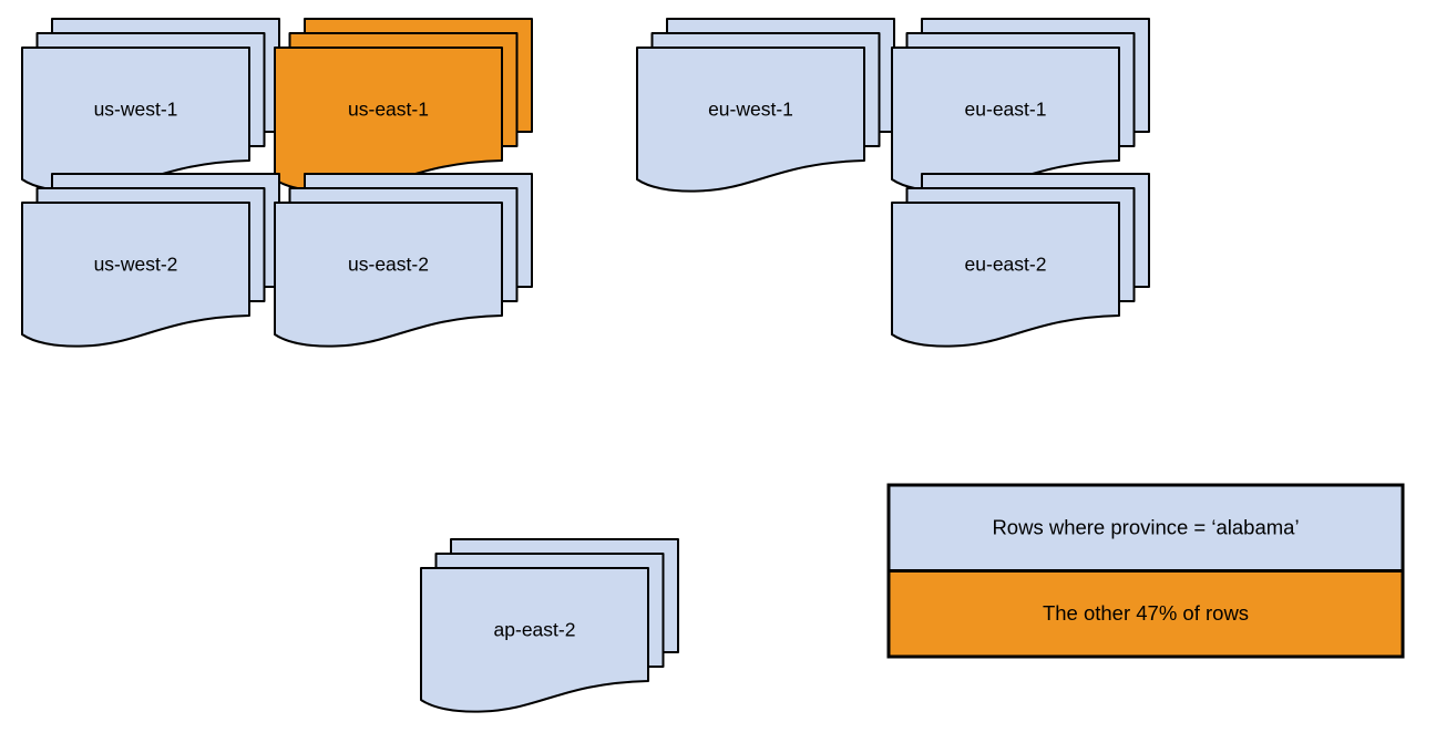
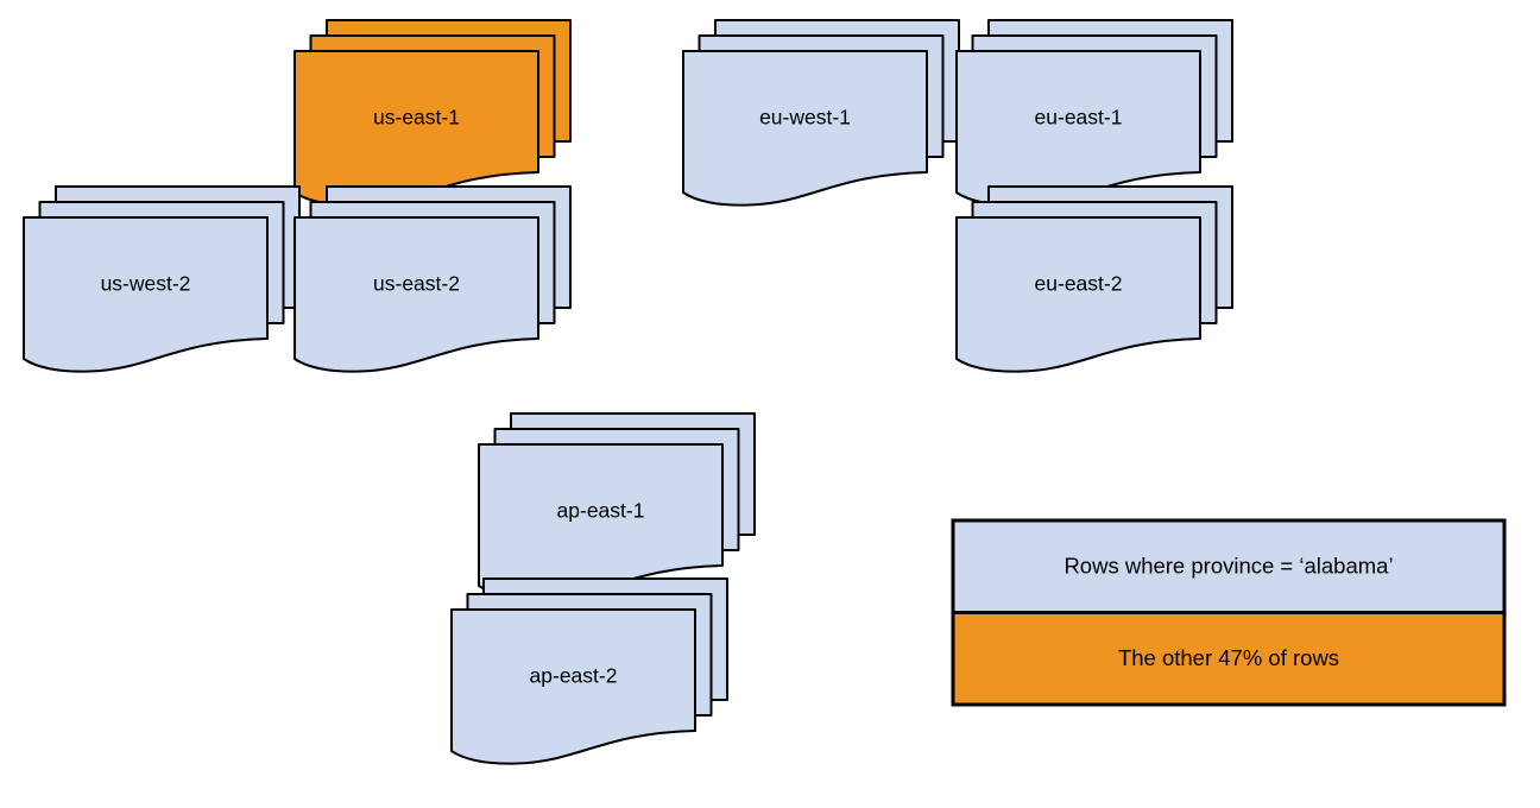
- us-west-1
  us-east-1
  eu-west-1
  eu-east-1
  us-west-2
  us-east-2
  eu-east-2
+ ap-east-1
  ap-east-2
  Rows where province = ‘alabama’
  The other 47% of rows
